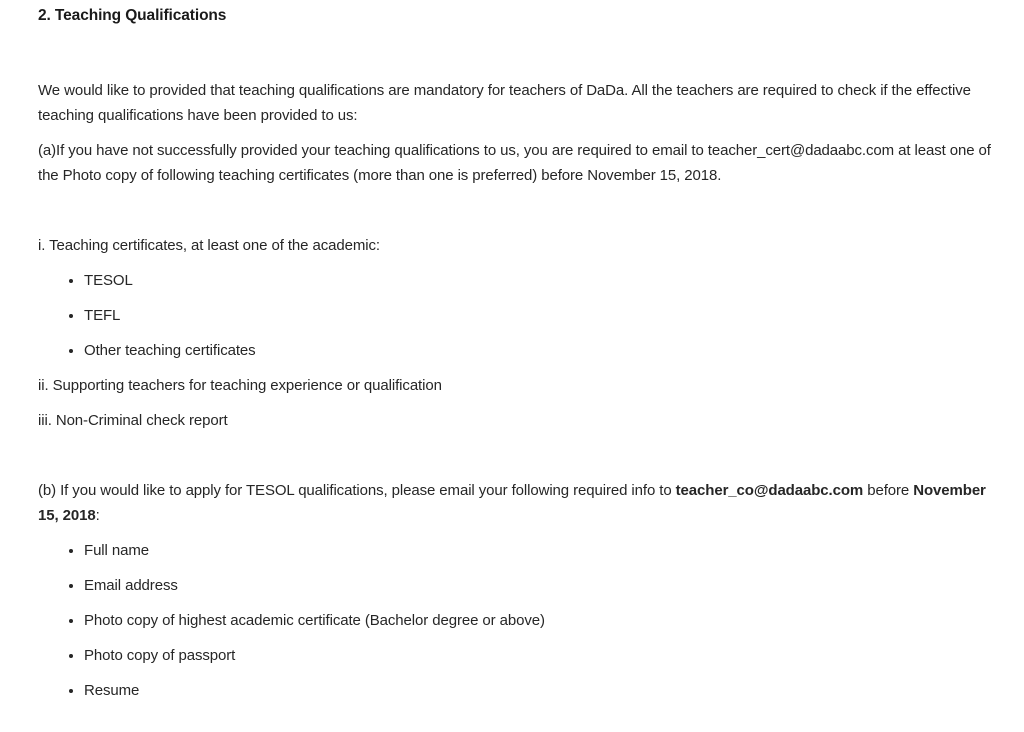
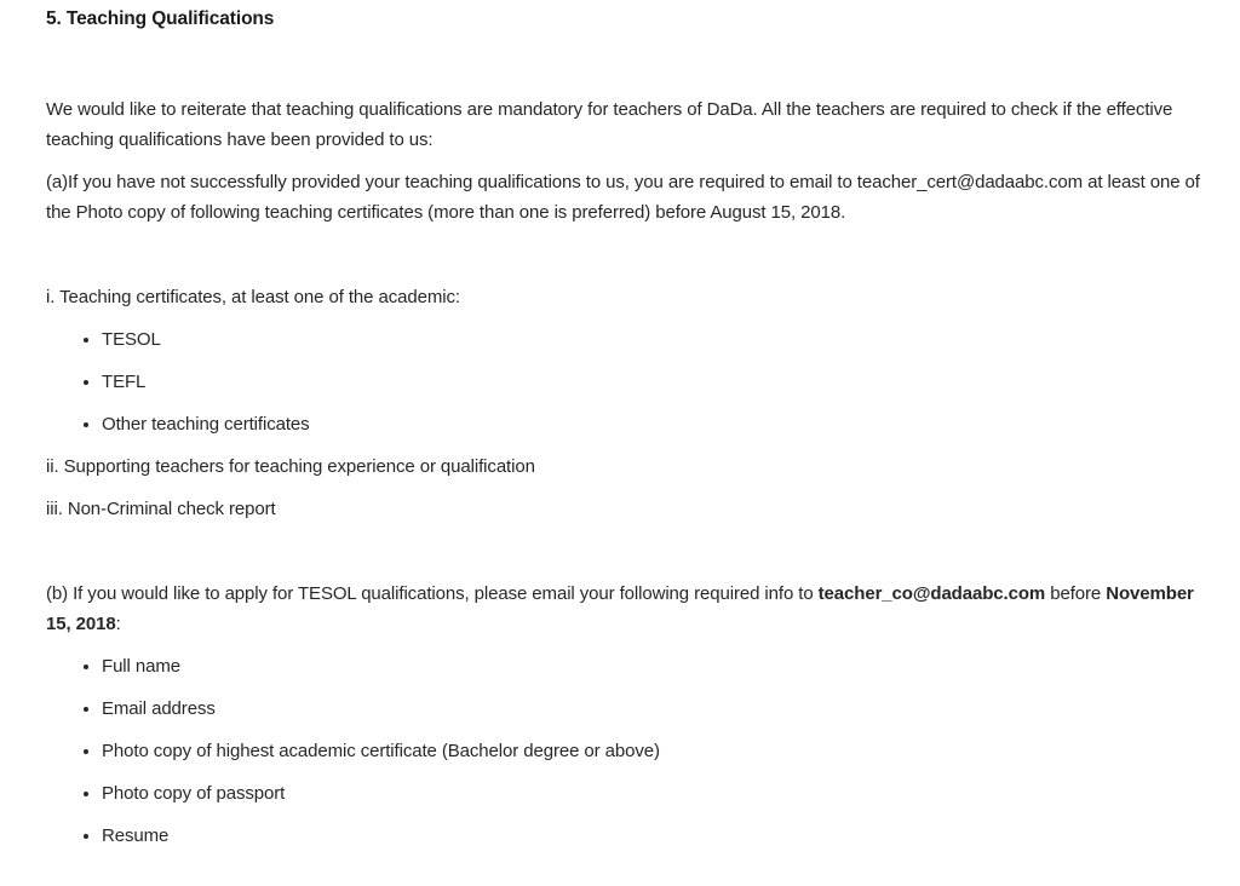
- 2. Teaching Qualifications
+ 5. Teaching Qualifications
- We would like to provided that teaching qualifications are mandatory for teachers of DaDa. All the teachers are required to check if the effective teaching qualifications have been provided to us:
+ We would like to reiterate that teaching qualifications are mandatory for teachers of DaDa. All the teachers are required to check if the effective teaching qualifications have been provided to us:
- (a)If you have not successfully provided your teaching qualifications to us, you are required to email to teacher_cert@dadaabc.com at least one of the Photo copy of following teaching certificates (more than one is preferred) before November 15, 2018.
+ (a)If you have not successfully provided your teaching qualifications to us, you are required to email to teacher_cert@dadaabc.com at least one of the Photo copy of following teaching certificates (more than one is preferred) before August 15, 2018.
  i. Teaching certificates, at least one of the academic:
  TESOL
  TEFL
  Other teaching certificates
  ii. Supporting teachers for teaching experience or qualification
  iii. Non-Criminal check report
  (b) If you would like to apply for TESOL qualifications, please email your following required info to teacher_co@dadaabc.com before November 15, 2018:
  Full name
  Email address
  Photo copy of highest academic certificate (Bachelor degree or above)
  Photo copy of passport
  Resume
